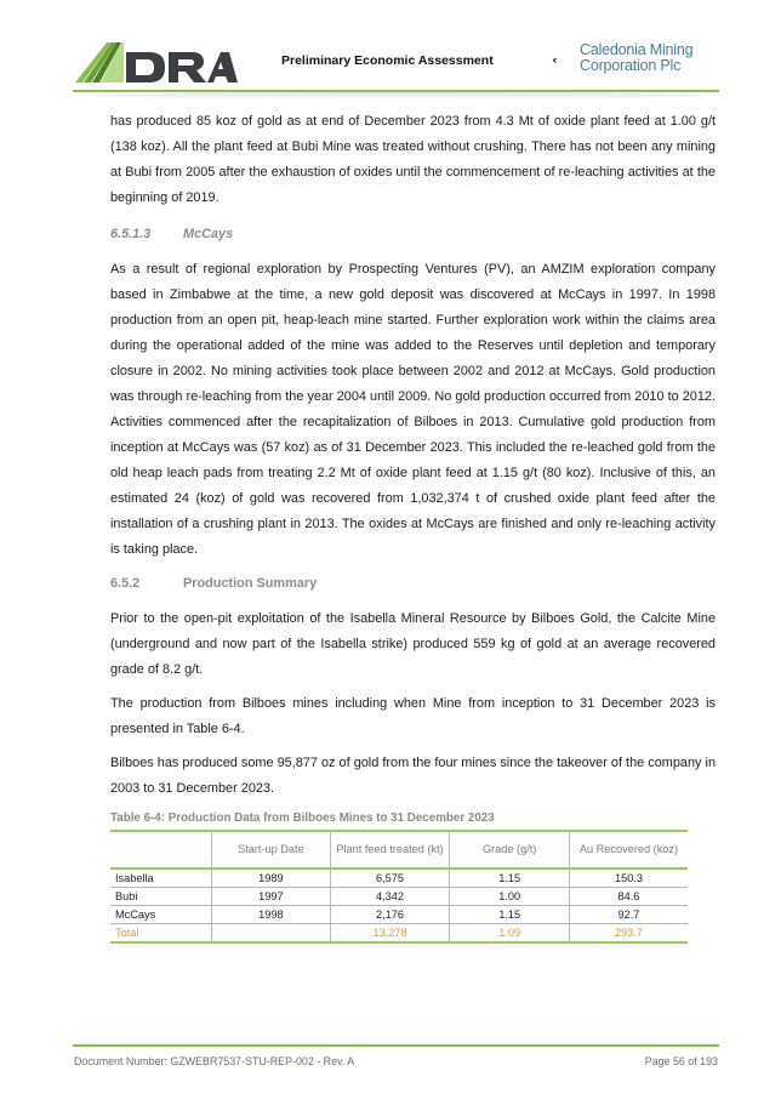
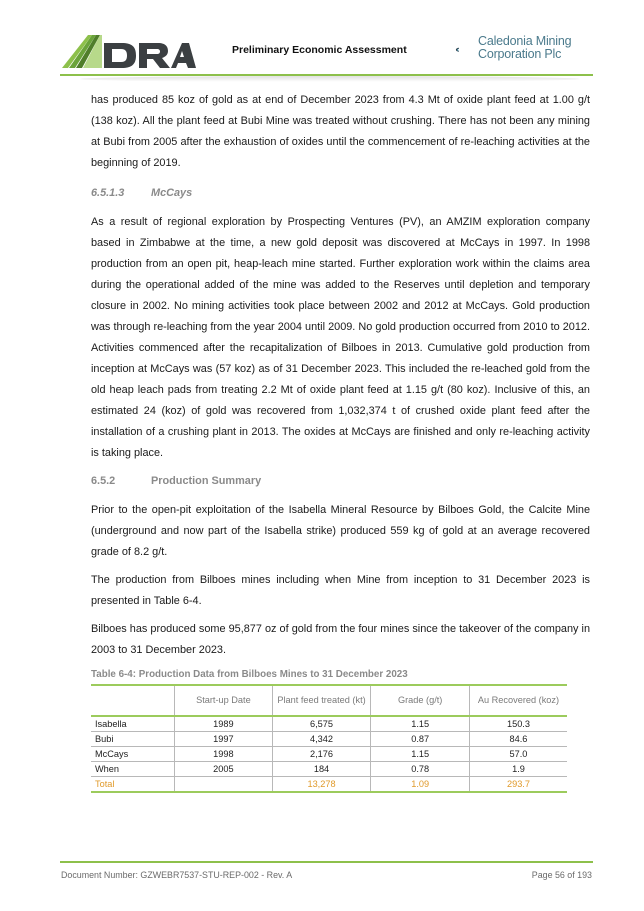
  Preliminary Economic Assessment
  Caledonia Mining
  Corporation Plc
  has produced 85 koz of gold as at end of December 2023 from 4.3 Mt of oxide plant feed at 1.00 g/t (138 koz). All the plant feed at Bubi Mine was treated without crushing. There has not been any mining at Bubi from 2005 after the exhaustion of oxides until the commencement of re-leaching activities at the beginning of 2019.
  6.5.1.3 McCays
  As a result of regional exploration by Prospecting Ventures (PV), an AMZIM exploration company based in Zimbabwe at the time, a new gold deposit was discovered at McCays in 1997. In 1998 production from an open pit, heap-leach mine started. Further exploration work within the claims area during the operational added of the mine was added to the Reserves until depletion and temporary closure in 2002. No mining activities took place between 2002 and 2012 at McCays. Gold production was through re-leaching from the year 2004 until 2009. No gold production occurred from 2010 to 2012. Activities commenced after the recapitalization of Bilboes in 2013. Cumulative gold production from inception at McCays was (57 koz) as of 31 December 2023. This included the re-leached gold from the old heap leach pads from treating 2.2 Mt of oxide plant feed at 1.15 g/t (80 koz). Inclusive of this, an estimated 24 (koz) of gold was recovered from 1,032,374 t of crushed oxide plant feed after the installation of a crushing plant in 2013. The oxides at McCays are finished and only re-leaching activity is taking place.
  6.5.2 Production Summary
  Prior to the open-pit exploitation of the Isabella Mineral Resource by Bilboes Gold, the Calcite Mine (underground and now part of the Isabella strike) produced 559 kg of gold at an average recovered grade of 8.2 g/t.
  The production from Bilboes mines including when Mine from inception to 31 December 2023 is presented in Table 6-4.
  Bilboes has produced some 95,877 oz of gold from the four mines since the takeover of the company in 2003 to 31 December 2023.
  Table 6-4: Production Data from Bilboes Mines to 31 December 2023
  	Start-up Date	Plant feed treated (kt)	Grade (g/t)	Au Recovered (koz)
  Isabella	1989	6,575	1.15	150.3
- Bubi	1997	4,342	1.00	84.6
+ Bubi	1997	4,342	0.87	84.6
- McCays	1998	2,176	1.15	92.7
+ McCays	1998	2,176	1.15	57.0
+ When	2005	184	0.78	1.9
  Total		13,278	1.09	293.7
  Document Number: GZWEBR7537-STU-REP-002 - Rev. A
  Page 56 of 193
